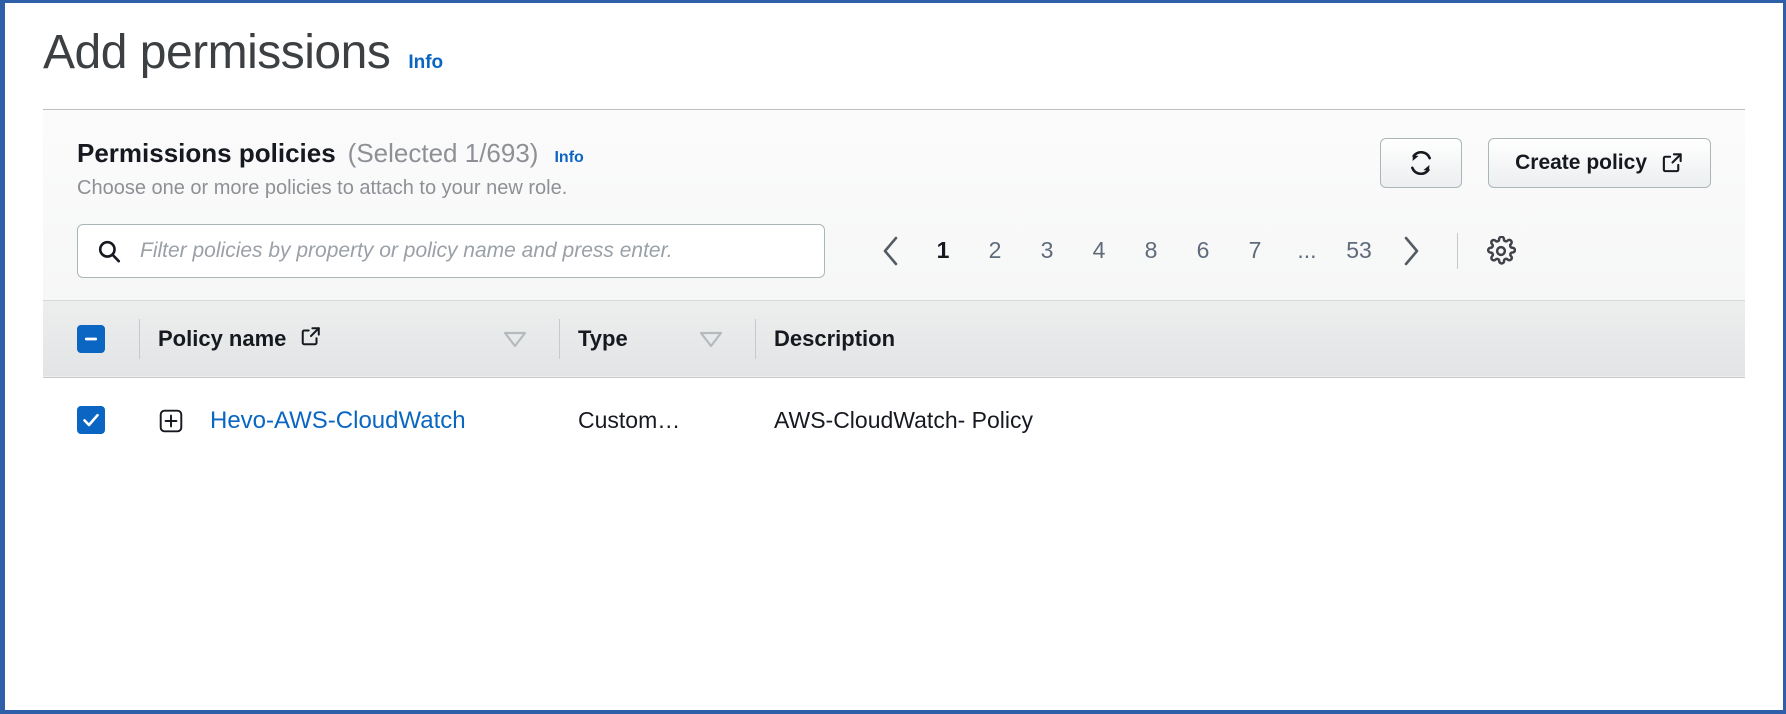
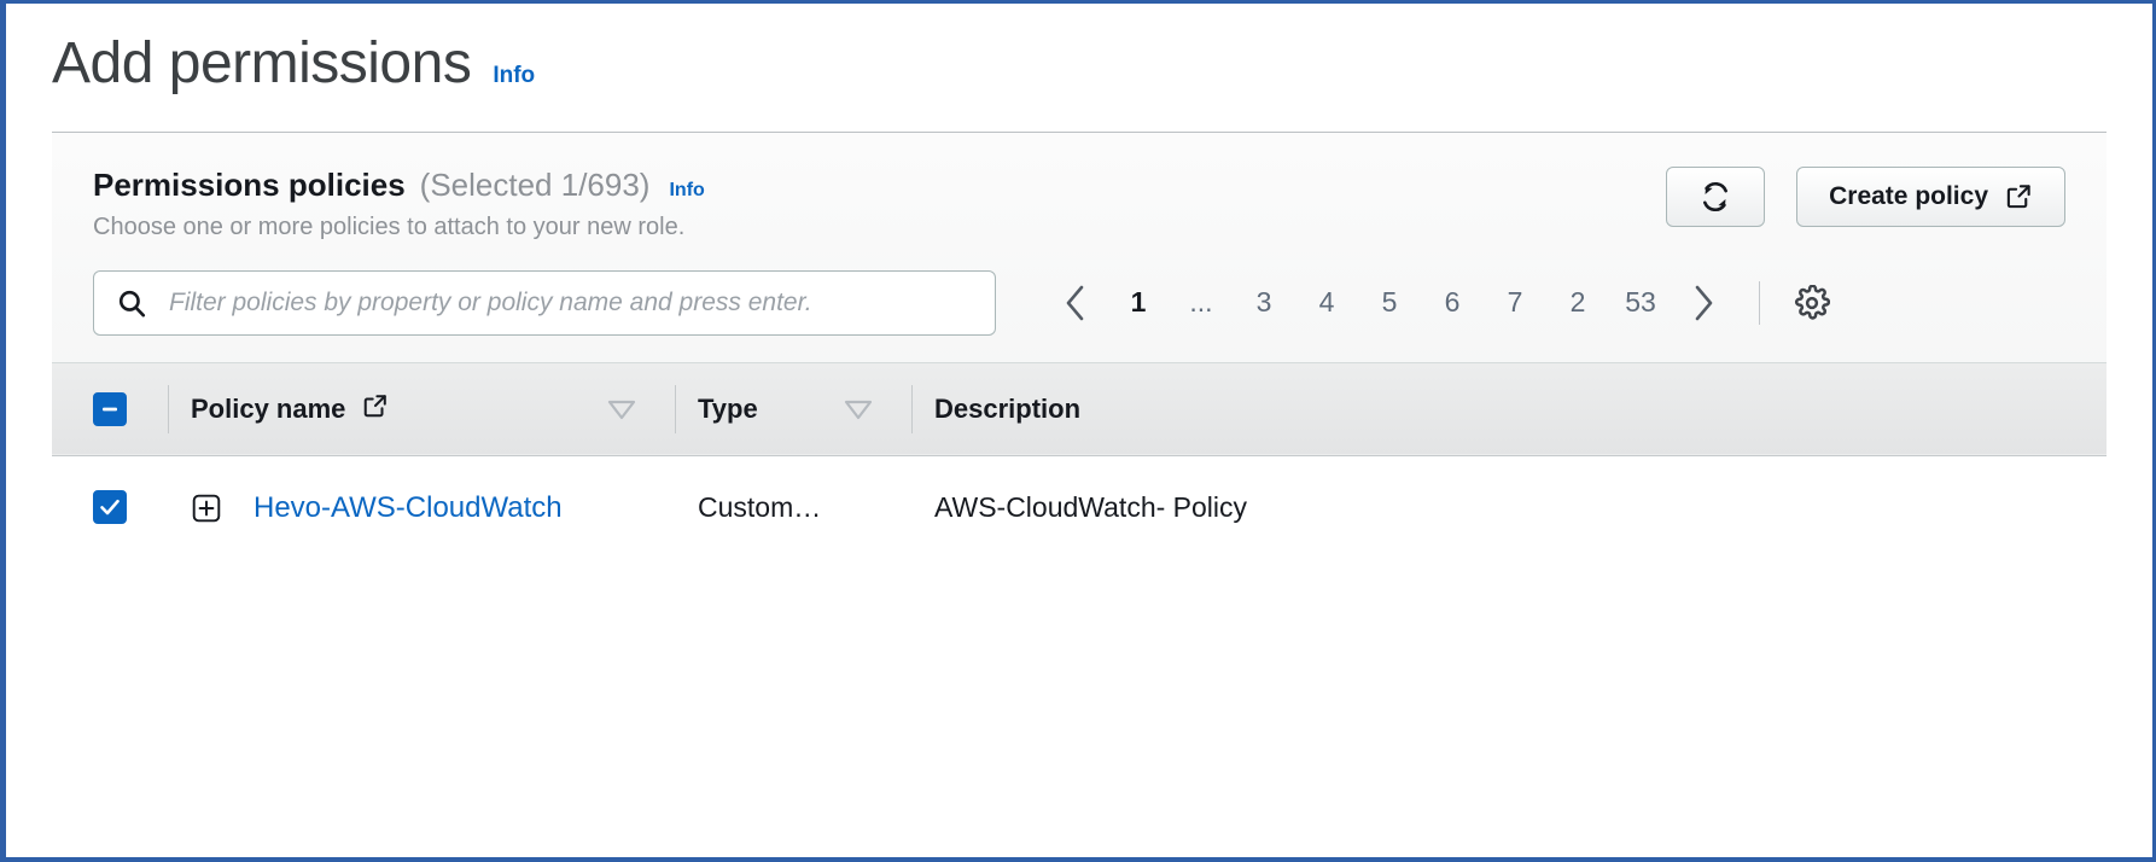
  Add permissions
  Info
  Permissions policies
  (Selected 1/693)
  Info
  Choose one or more policies to attach to your new role.
  Create policy
  Filter policies by property or policy name and press enter.
  1
- 2
+ ...
  3
  4
- 8
+ 5
  6
  7
- ...
+ 2
  53
  	Policy name	Type	Description
  	Hevo-AWS-CloudWatch	Custom…	AWS-CloudWatch- Policy
